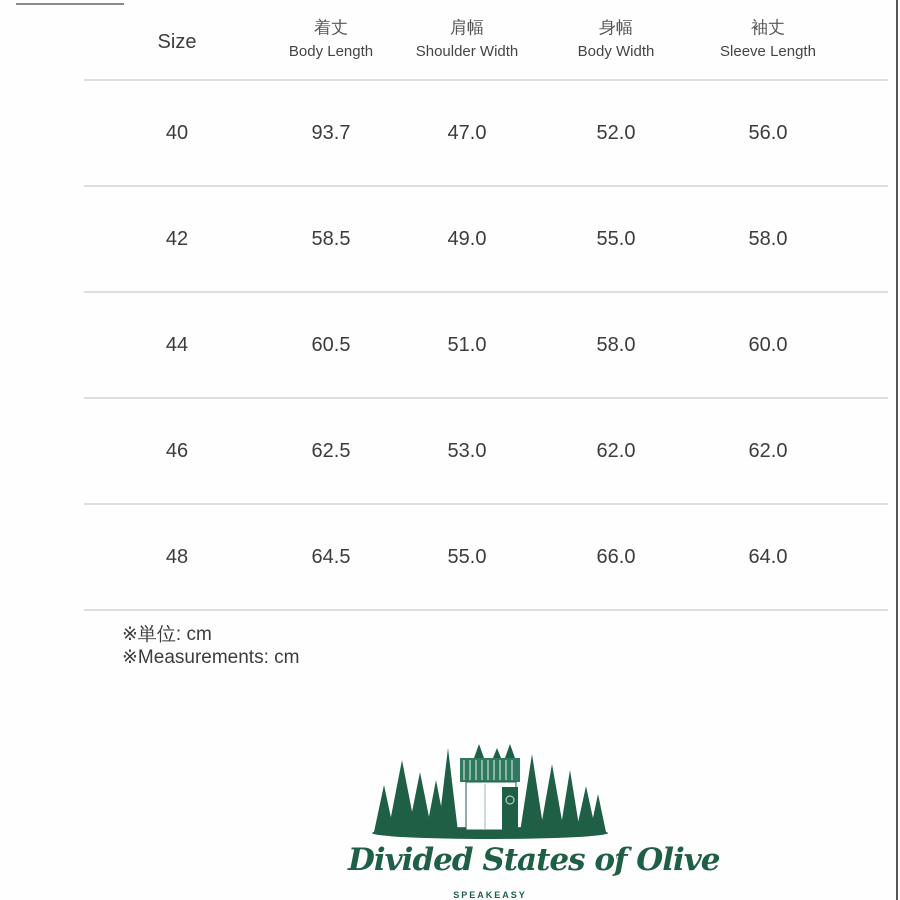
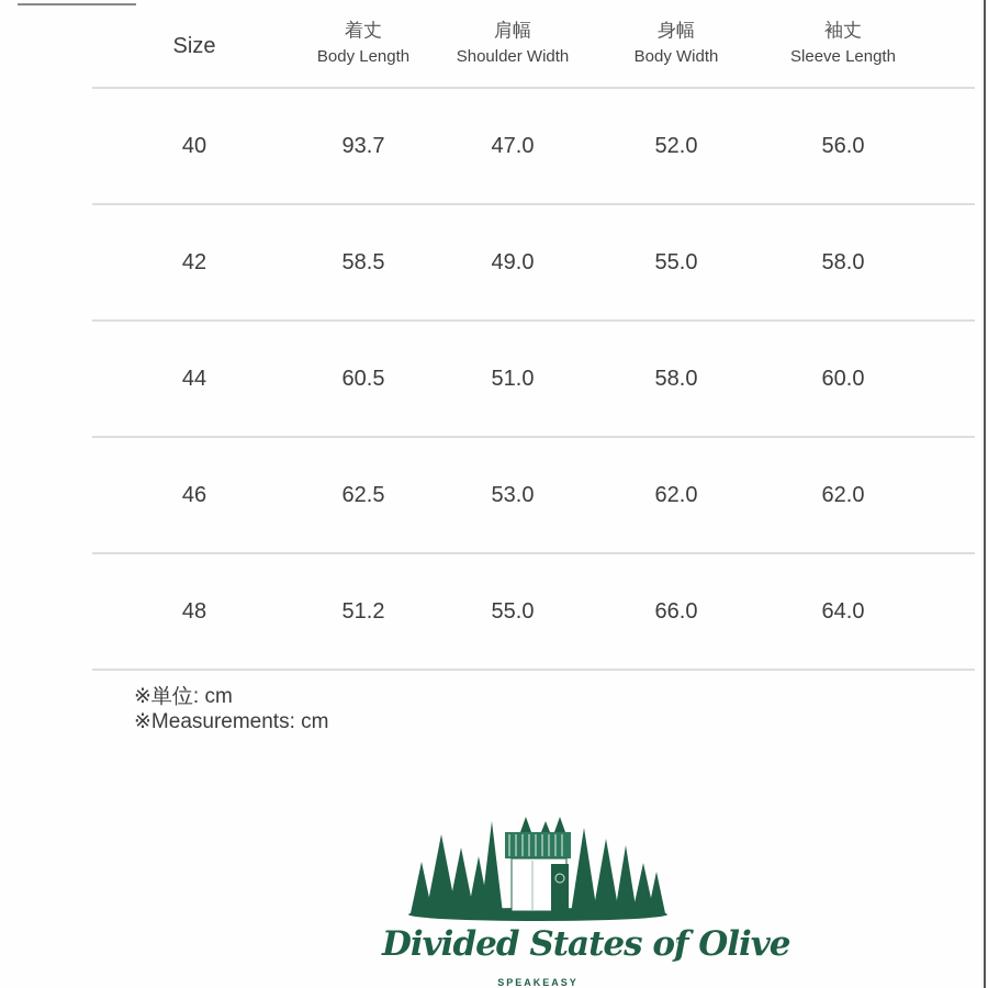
  Size
  着丈
  Body Length
  肩幅
  Shoulder Width
  身幅
  Body Width
  袖丈
  Sleeve Length
  40
  93.7
  47.0
  52.0
  56.0
  42
  58.5
  49.0
  55.0
  58.0
  44
  60.5
  51.0
  58.0
  60.0
  46
  62.5
  53.0
  62.0
  62.0
  48
- 64.5
+ 51.2
  55.0
  66.0
  64.0
  ※単位: cm
  ※Measurements: cm
  Divided States of Olive
  ®
  SPEAKEASY
